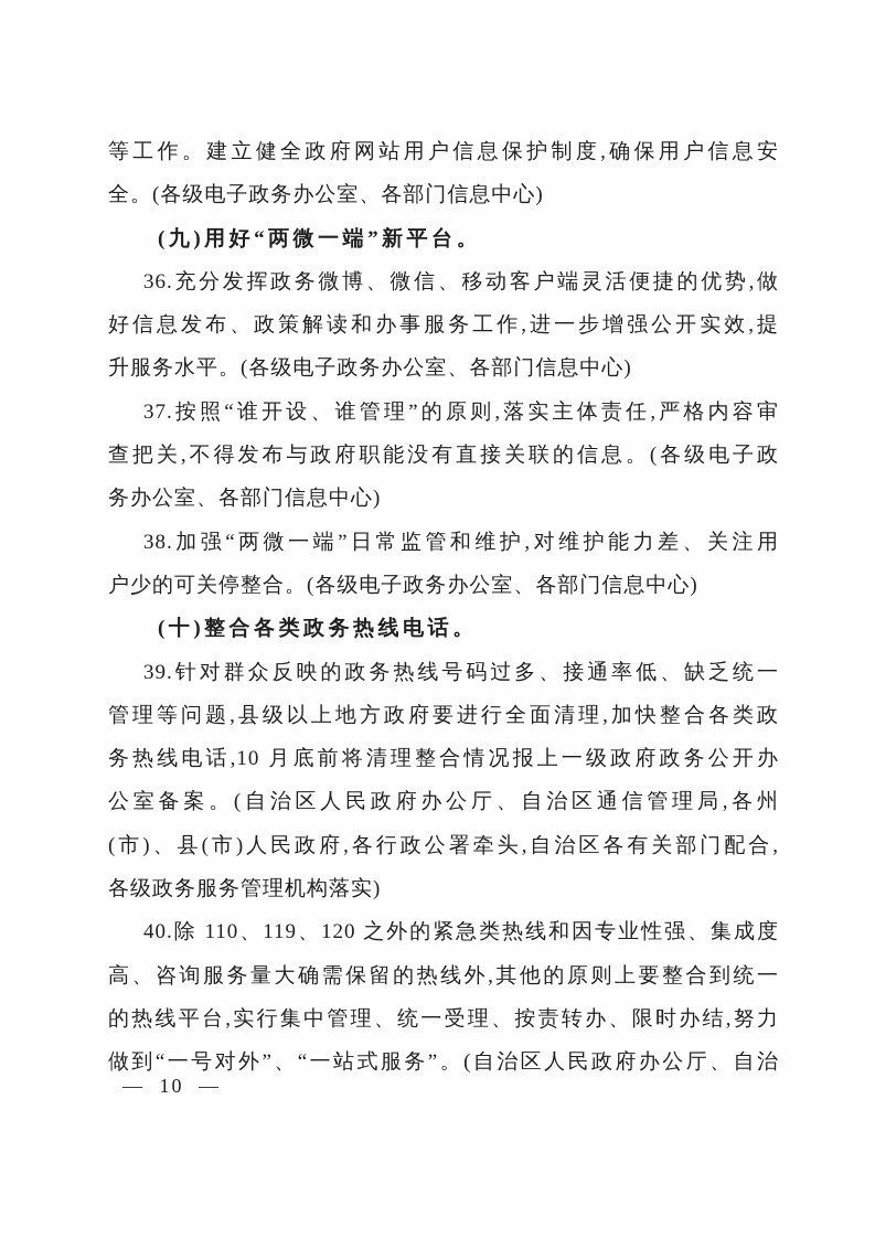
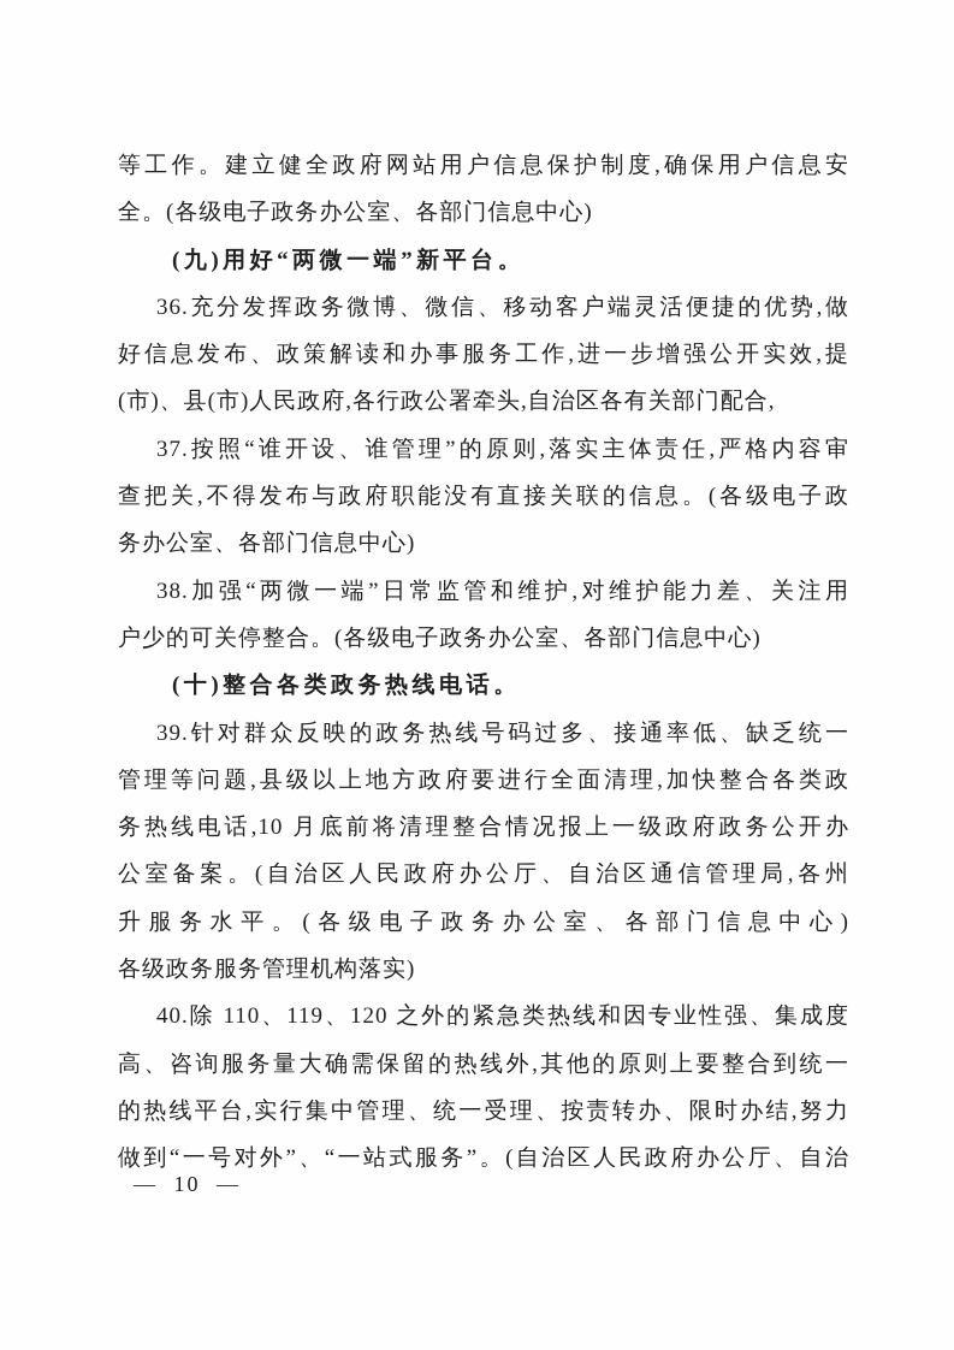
  等工作。建立健全政府网站用户信息保护制度,确保用户信息安
  全。(各级电子政务办公室、各部门信息中心)
  (九)用好“两微一端”新平台。
  36.充分发挥政务微博、微信、移动客户端灵活便捷的优势,做
  好信息发布、政策解读和办事服务工作,进一步增强公开实效,提
- 升服务水平。(各级电子政务办公室、各部门信息中心)
+ (市)、县(市)人民政府,各行政公署牵头,自治区各有关部门配合,
  37.按照“谁开设、谁管理”的原则,落实主体责任,严格内容审
  查把关,不得发布与政府职能没有直接关联的信息。(各级电子政
  务办公室、各部门信息中心)
  38.加强“两微一端”日常监管和维护,对维护能力差、关注用
  户少的可关停整合。(各级电子政务办公室、各部门信息中心)
  (十)整合各类政务热线电话。
  39.针对群众反映的政务热线号码过多、接通率低、缺乏统一
  管理等问题,县级以上地方政府要进行全面清理,加快整合各类政
  务热线电话,10 月底前将清理整合情况报上一级政府政务公开办
  公室备案。(自治区人民政府办公厅、自治区通信管理局,各州
- (市)、县(市)人民政府,各行政公署牵头,自治区各有关部门配合,
+ 升服务水平。(各级电子政务办公室、各部门信息中心)
  各级政务服务管理机构落实)
  40.除 110、119、120 之外的紧急类热线和因专业性强、集成度
  高、咨询服务量大确需保留的热线外,其他的原则上要整合到统一
  的热线平台,实行集中管理、统一受理、按责转办、限时办结,努力
  做到“一号对外”、“一站式服务”。(自治区人民政府办公厅、自治
  — 10 —
